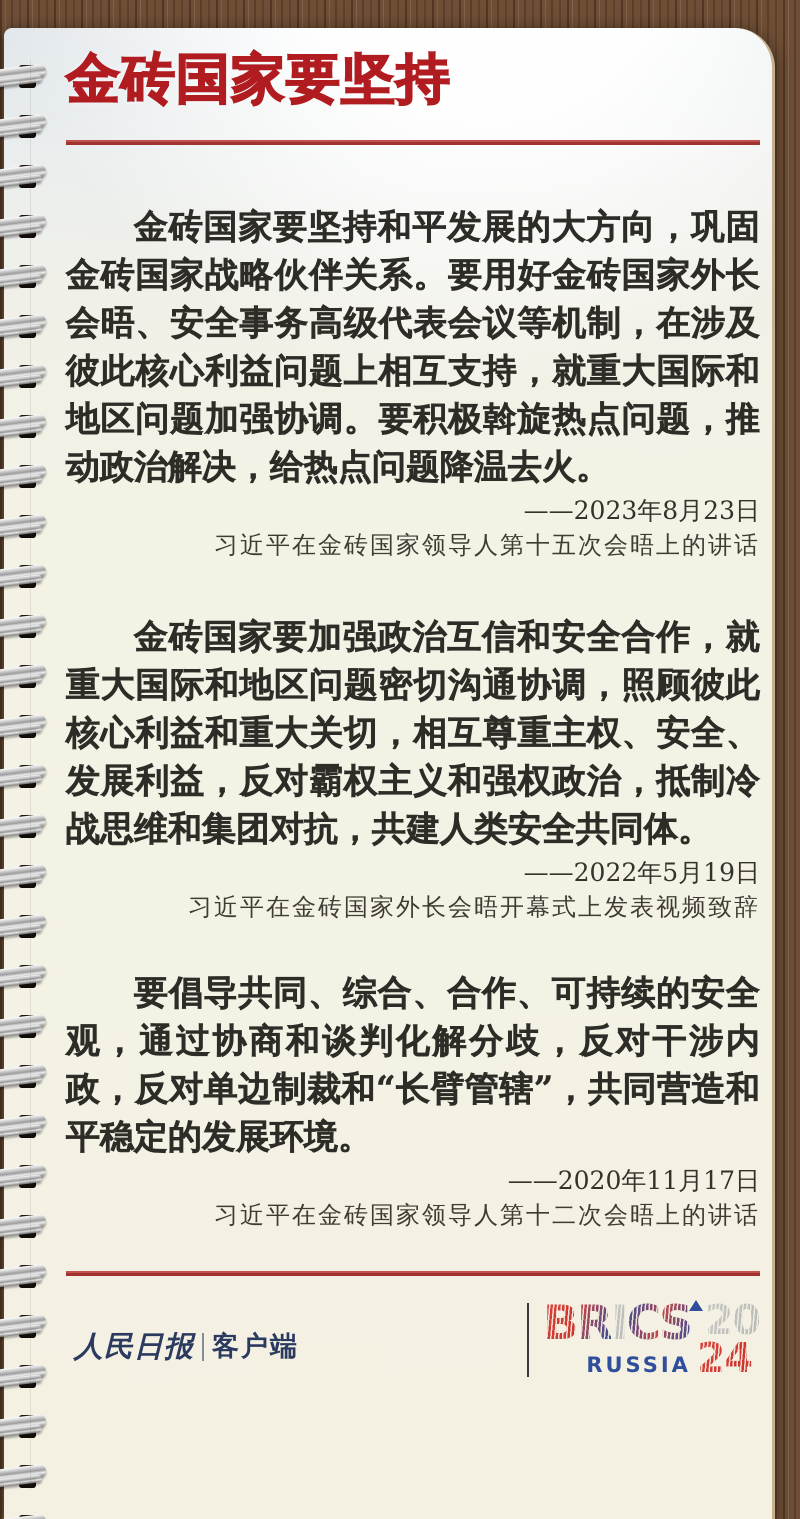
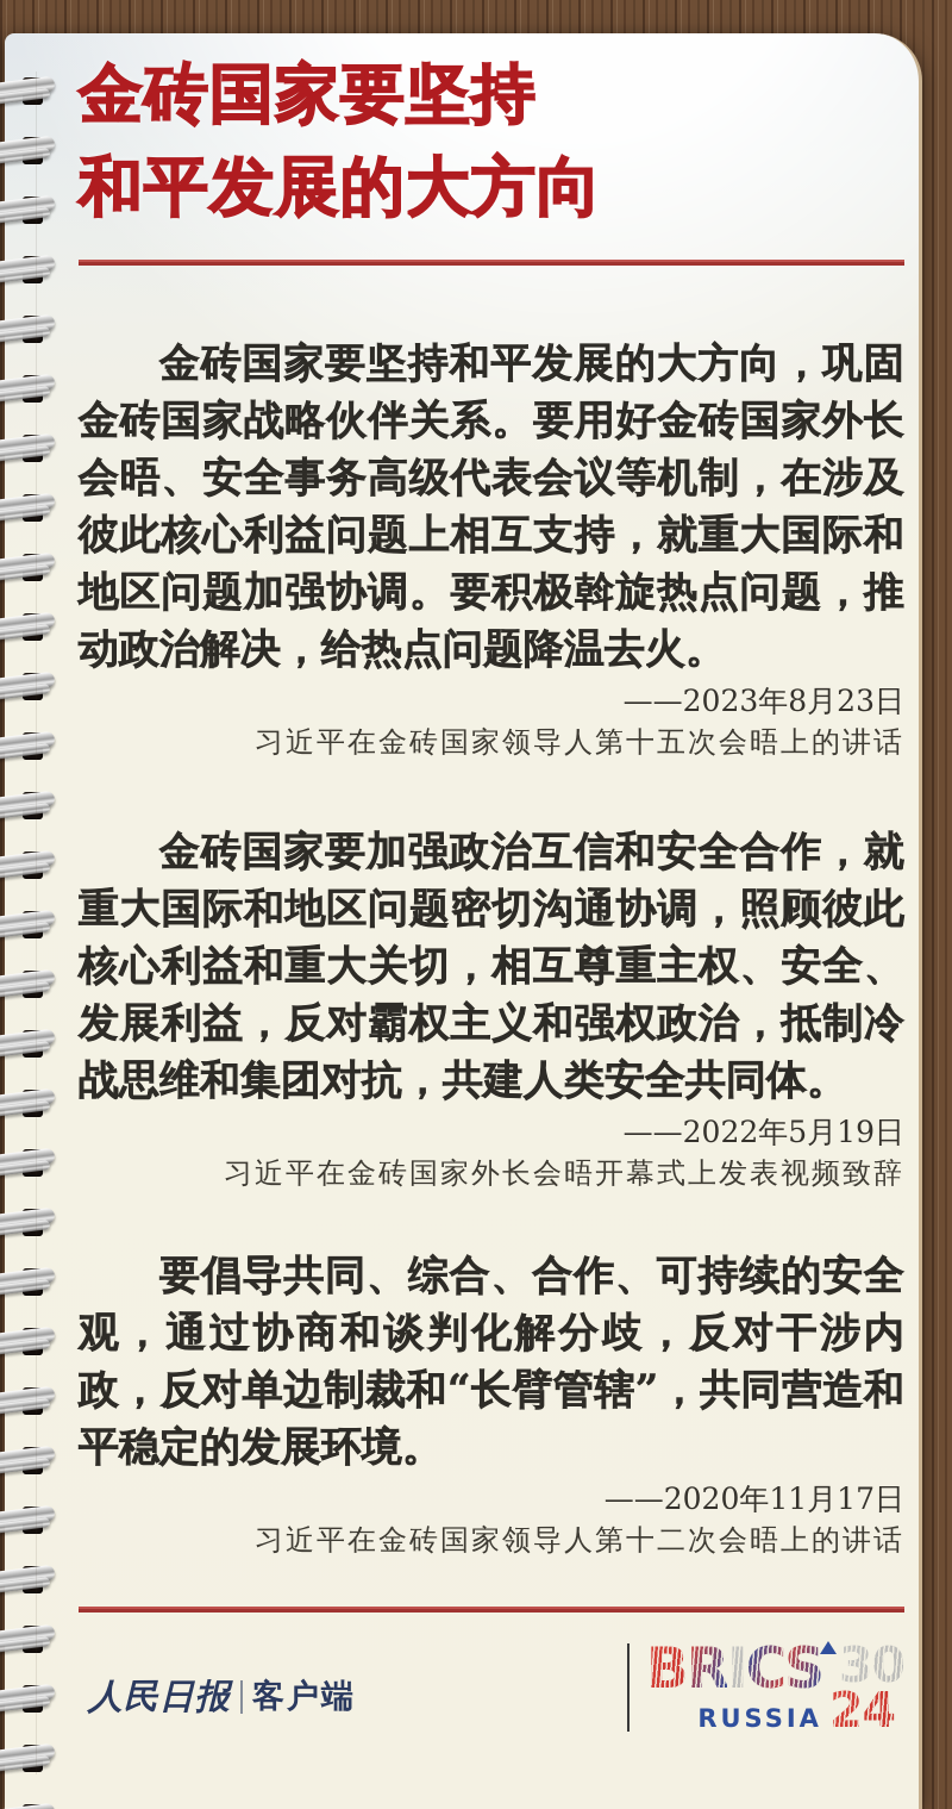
  金砖国家要坚持
+ 和平发展的大方向
  金砖国家要坚持和平发展的大方向，巩固金砖国家战略伙伴关系。要用好金砖国家外长会晤、安全事务高级代表会议等机制，在涉及彼此核心利益问题上相互支持，就重大国际和地区问题加强协调。要积极斡旋热点问题，推动政治解决，给热点问题降温去火。
  ——2023年8月23日
  习近平在金砖国家领导人第十五次会晤上的讲话
  金砖国家要加强政治互信和安全合作，就重大国际和地区问题密切沟通协调，照顾彼此核心利益和重大关切，相互尊重主权、安全、发展利益，反对霸权主义和强权政治，抵制冷战思维和集团对抗，共建人类安全共同体。
  ——2022年5月19日
  习近平在金砖国家外长会晤开幕式上发表视频致辞
  要倡导共同、综合、合作、可持续的安全观，通过协商和谈判化解分歧，反对干涉内政，反对单边制裁和“长臂管辖”，共同营造和平稳定的发展环境。
  ——2020年11月17日
  习近平在金砖国家领导人第十二次会晤上的讲话
  人民日报
  客户端
  B
  R
  I
  C
  S
- 20
+ 30
  RUSSIA
  24
